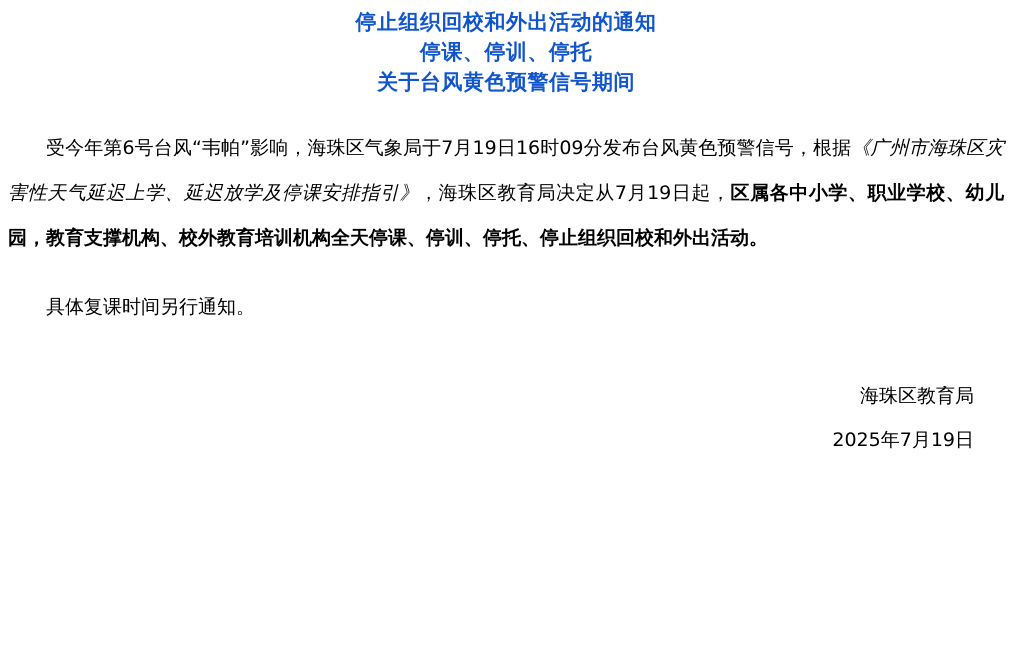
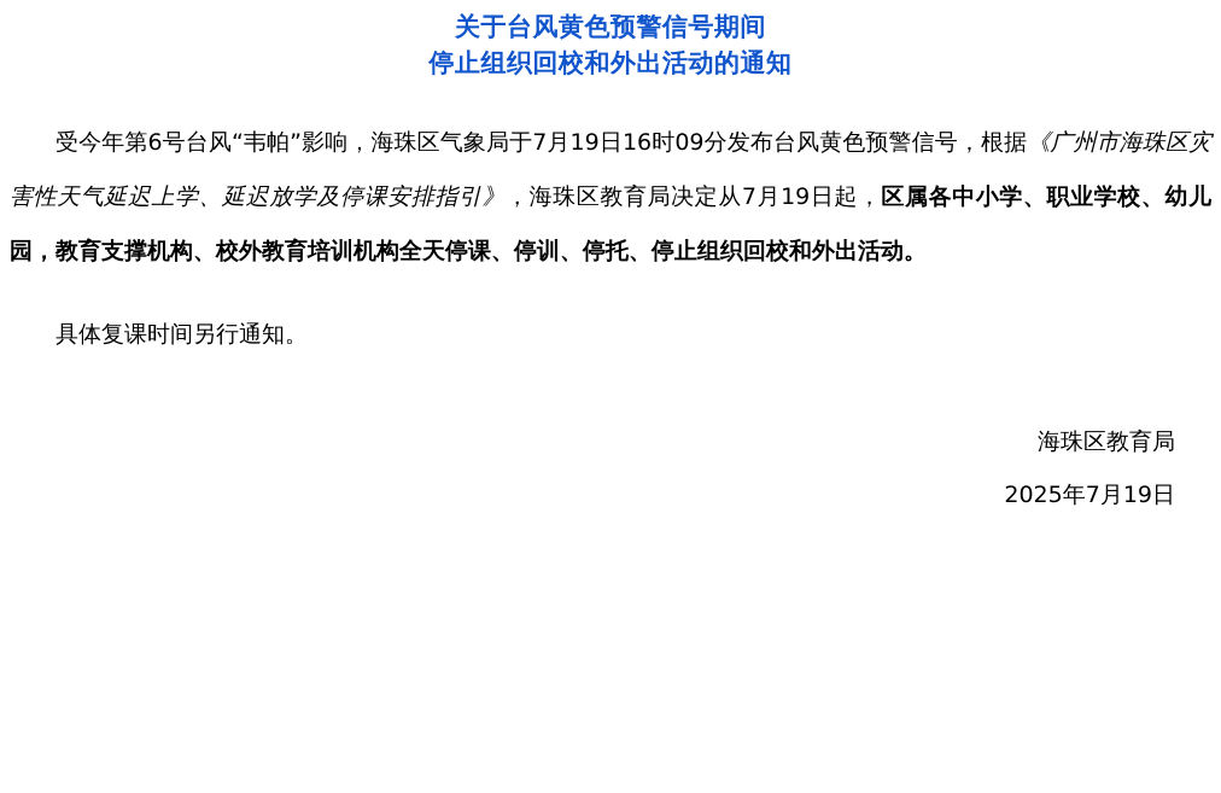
- 停止组织回校和外出活动的通知
+ 关于台风黄色预警信号期间
- 停课、停训、停托
- 关于台风黄色预警信号期间
+ 停止组织回校和外出活动的通知
  受今年第6号台风“韦帕”影响，海珠区气象局于7月19日16时09分发布台风黄色预警信号，根据《广州市海珠区灾害性天气延迟上学、延迟放学及停课安排指引》，海珠区教育局决定从7月19日起，区属各中小学、职业学校、幼儿园，教育支撑机构、校外教育培训机构全天停课、停训、停托、停止组织回校和外出活动。
  具体复课时间另行通知。
  海珠区教育局
  2025年7月19日
